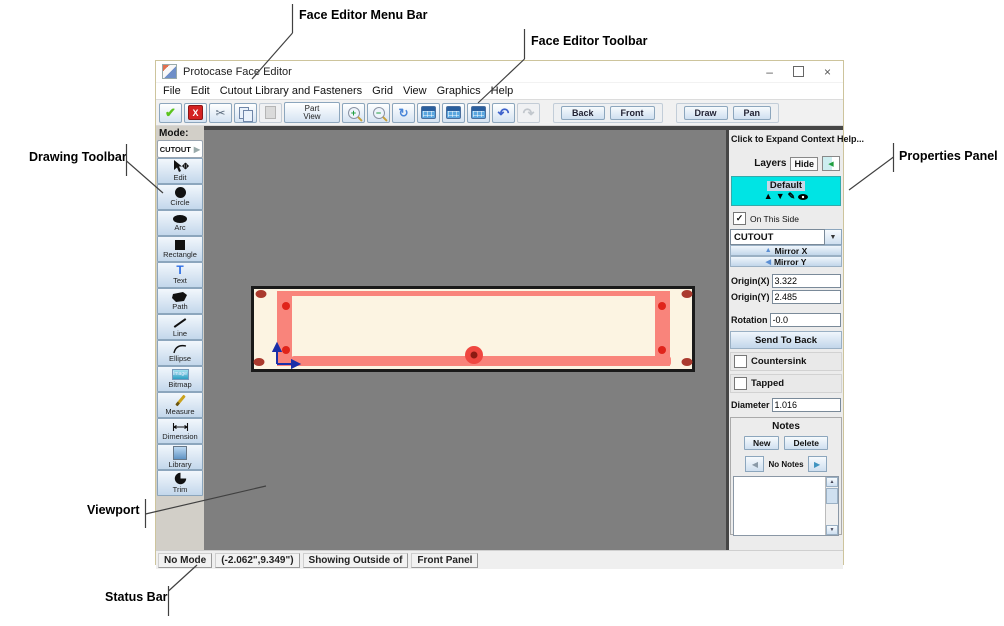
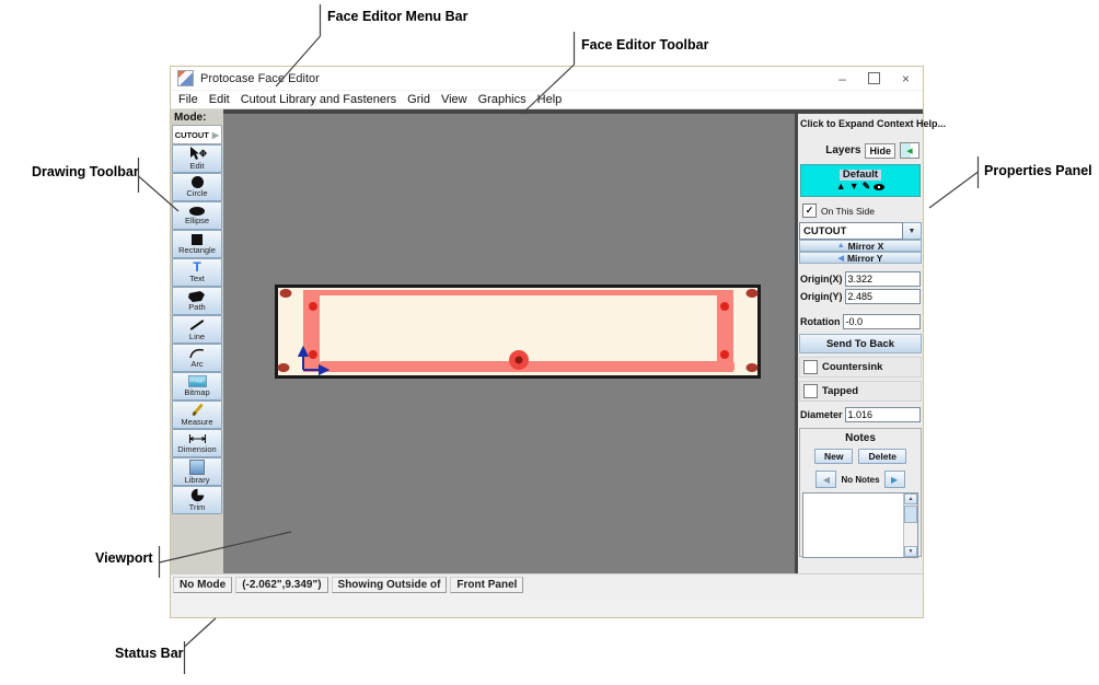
  Face Editor Menu Bar
  Face Editor Toolbar
  Drawing Toolbar
  Properties Panel
  Viewport
  Status Bar
  Protocase Face Editor
  –
  ×
  File
  Edit
  Cutout Library and Fasteners
  Grid
  View
  Graphics
  Help
- ✔
- X
- ✂
- Part View
- +
- −
- ↻
- ↶
- ↷
- Back
- Front
- Draw
- Pan
  Mode:
  CUTOUT
  ▶
  Edit
  Circle
- Arc
+ Ellipse
  Rectangle
  T
  Text
  Path
  Line
- Ellipse
+ Arc
  Bitmap
  Measure
  Dimension
  Library
  Trim
  Click to Expand Context H
  Layers
  Hide
  Default
  ▲
  ▼
  ✎
  ✓
  On This Side
  CUTOUT
  Mirror X
  Mirror Y
  Origin(X)
  3.322
  Origin(Y)
  2.485
  Rotation
  -0.0
  Send To Back
  Countersink
  Tapped
  Diameter
  1.016
  Notes
  New
  Delete
  ◀
  No Notes
  ▶
  No Mode
  (-2.062",9.349")
  Showing Outside of
  Front Panel
